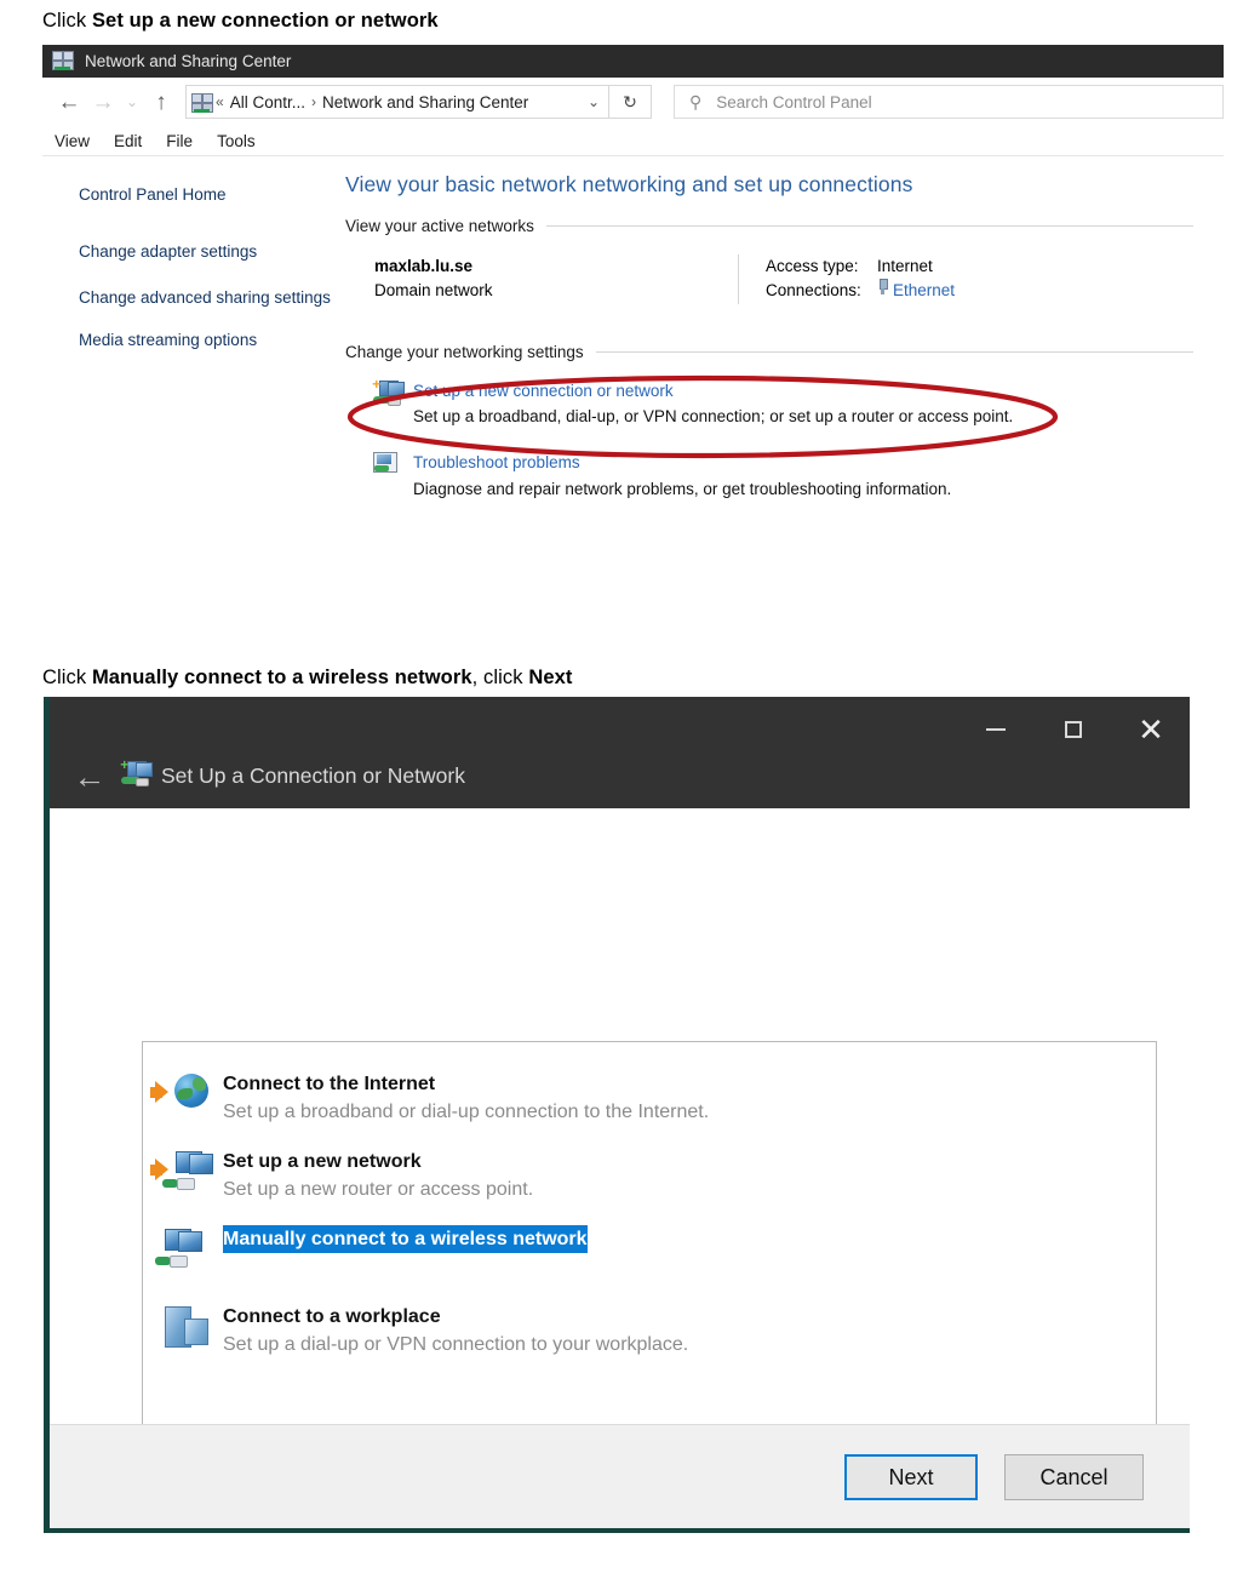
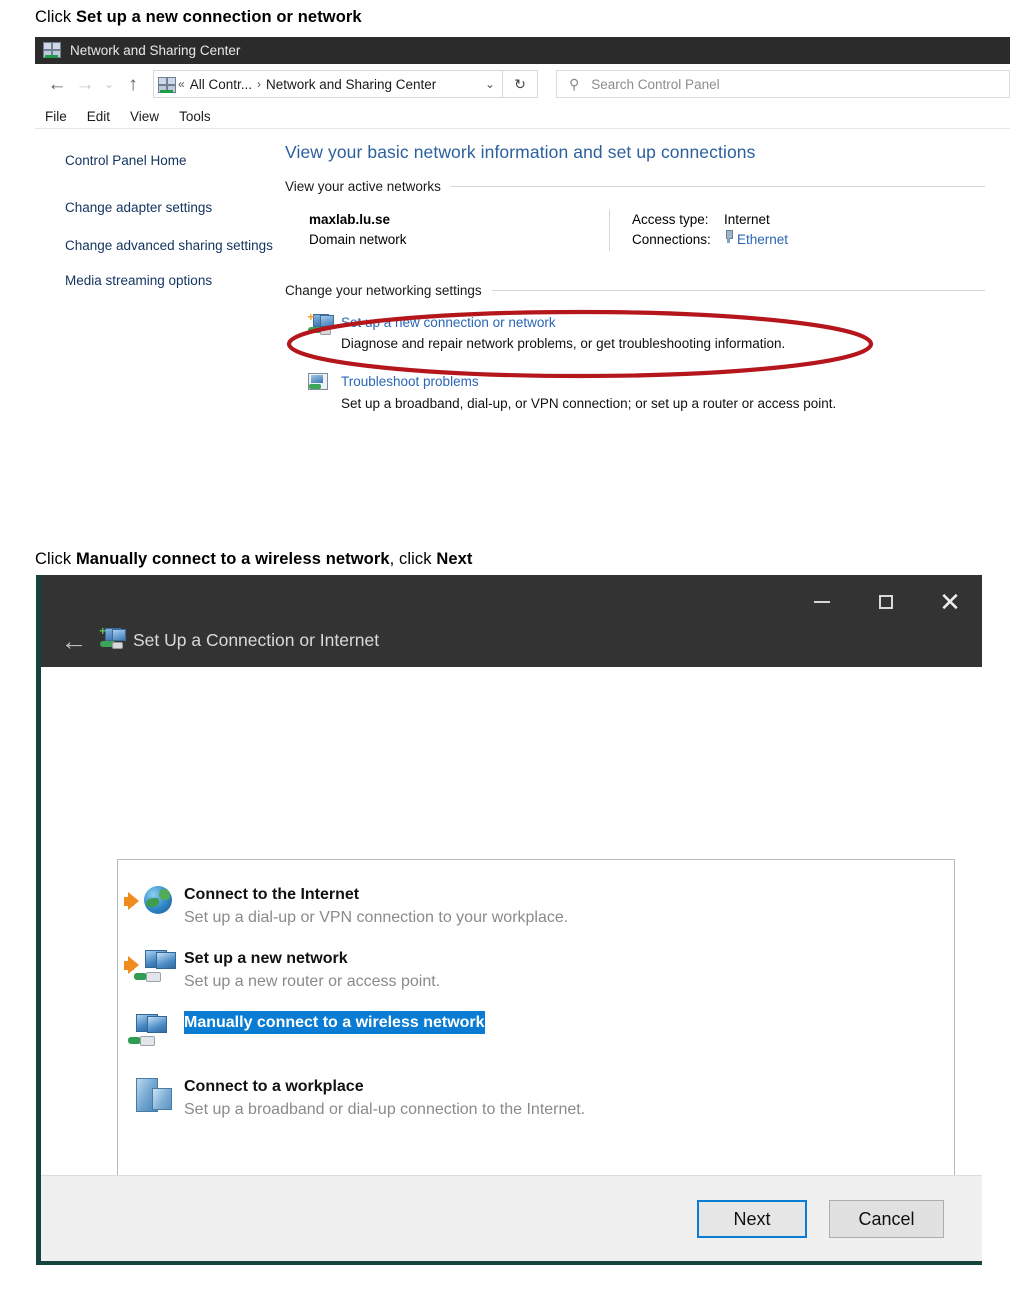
  Click Set up a new connection or network
  Network and Sharing Center
  ←
  →
  ⌄
  ↑
  «
  All Contr...
  ›
  Network and Sharing Center
  ⌄
  ↻
  ⚲
  Search Control Panel
- View
+ File
  Edit
- File
+ View
  Tools
  Control Panel Home
  Change adapter settings
  Change advanced sharing settings
  Media streaming options
- View your basic network networking and set up connections
+ View your basic network information and set up connections
  View your active networks
  maxlab.lu.se
  Domain network
  Access type:
  Internet
  Connections:
  Ethernet
  Change your networking settings
  +
  S new connection or network
- Set up a broadband, dial-up, or VPN connection; or set up a router or access point.
+ Diagnose and repair network problems, or get troubleshooting information.
  Troubleshoot problems
- Diagnose and repair network problems, or get troubleshooting information.
+ Set up a broadband, dial-up, or VPN connection; or set up a router or access point.
  Click Manually connect to a wireless network, click Next
  ←
  +
- Set Up a Connection or Network
+ Set Up a Connection or Internet
  ✕
  Connect to the Internet
- Set up a broadband or dial-up connection to the Internet.
+ Set up a dial-up or VPN connection to your workplace.
  Set up a new network
  Set up a new router or access point.
  Manually connect to a wireless network
  Connect to a workplace
- Set up a dial-up or VPN connection to your workplace.
+ Set up a broadband or dial-up connection to the Internet.
  Next
  Cancel
